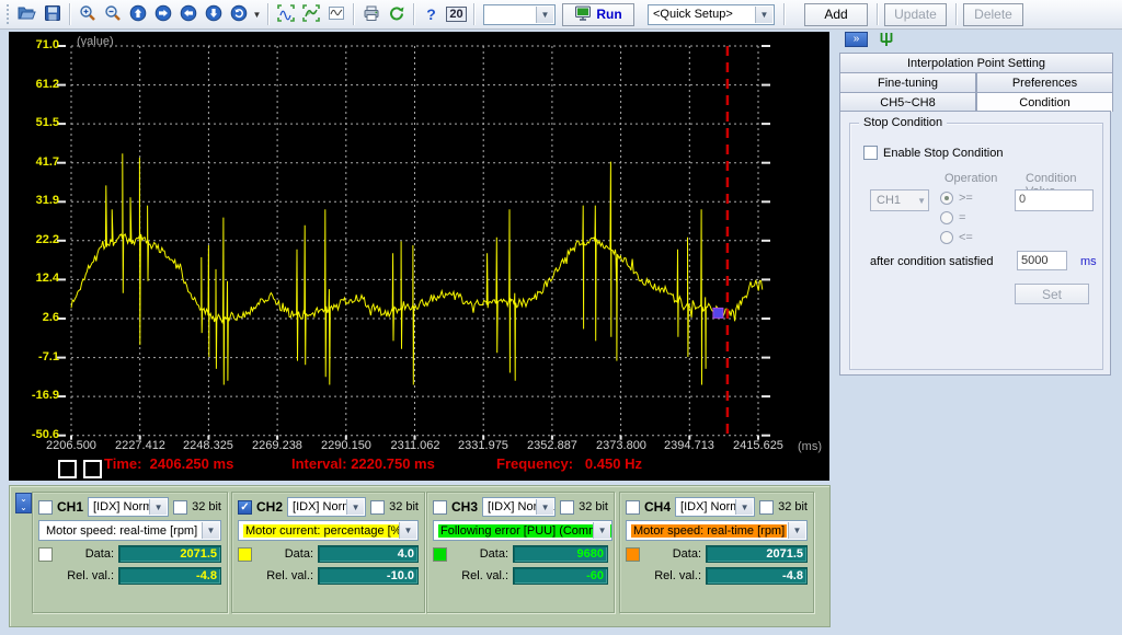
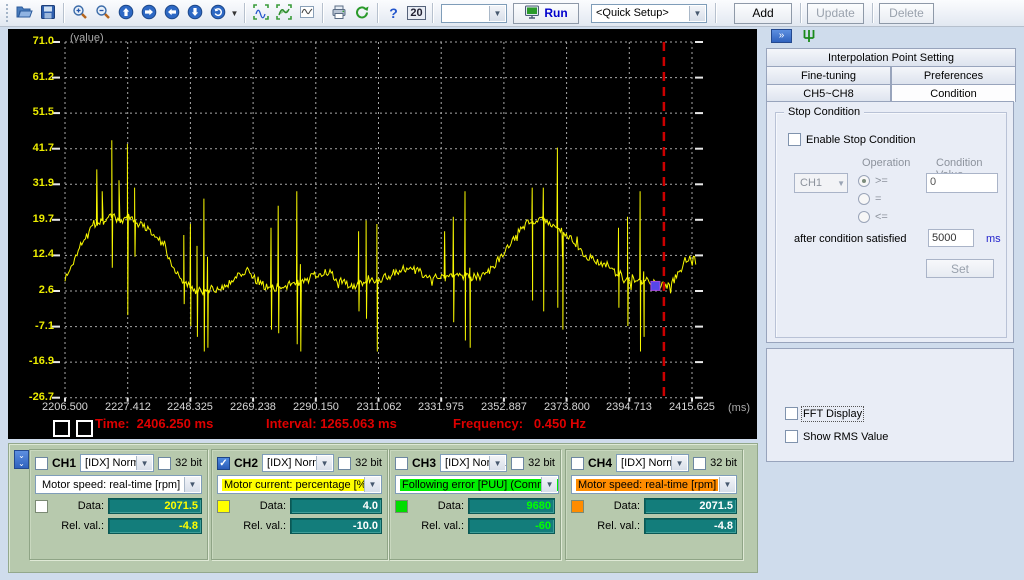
  ▼
  ?
  20
  ▼
  Run
  <Quick Setup>
  ▼
  Add
  Update
  Delete
  71.0
  61.2
  51.5
  41.7
  31.9
- 22.2
+ 19.7
  12.4
  2.6
  -7.1
  -16.9
- -50.6
+ -26.7
  2206.500
  2227.412
  2248.325
  2269.238
  2290.150
  2311.062
  2331.975
  2352.887
  2373.800
  2394.713
  2415.625
  (value)
  (ms)
  Time: 2406.250 ms
- Interval: 2220.750 ms
+ Interval: 1265.063 ms
  Frequency: 0.450 Hz
  ⌄
  ⌄
  CH1
  [IDX] Norm
  ▼
  32 bit
  Motor speed: real-time [rpm]
  ▼
  Data:
  2071.5
  Rel. val.:
  -4.8
  ✓
  CH2
  [IDX] Nor
  ▼
  32 bit
  Motor current: percentage [%
  ▼
  Data:
  4.0
  Rel. val.:
  -10.0
  CH3
  [IDX] No
  ▼
  32 bit
  Following error [PUU] (Com
  ▼
  Data:
  9680
  Rel. val.:
  -60
  CH4
  [IDX] Nor
  ▼
  32 bit
  Motor speed: real-time [rpm]
  ▼
  Data:
  2071.5
  Rel. val.:
  -4.8
  »
  Interpolation Point Setting
  Fine-tuning
  Preferences
  CH5~CH8
  Condition
  Stop Condition
  Enable Stop Condition
  Operation
  CH1
  ▼
  >=
  =
  <=
  0
  after condition satisfied
  5000
  ms
  Set
+ FFT Display
+ Show RMS Value
